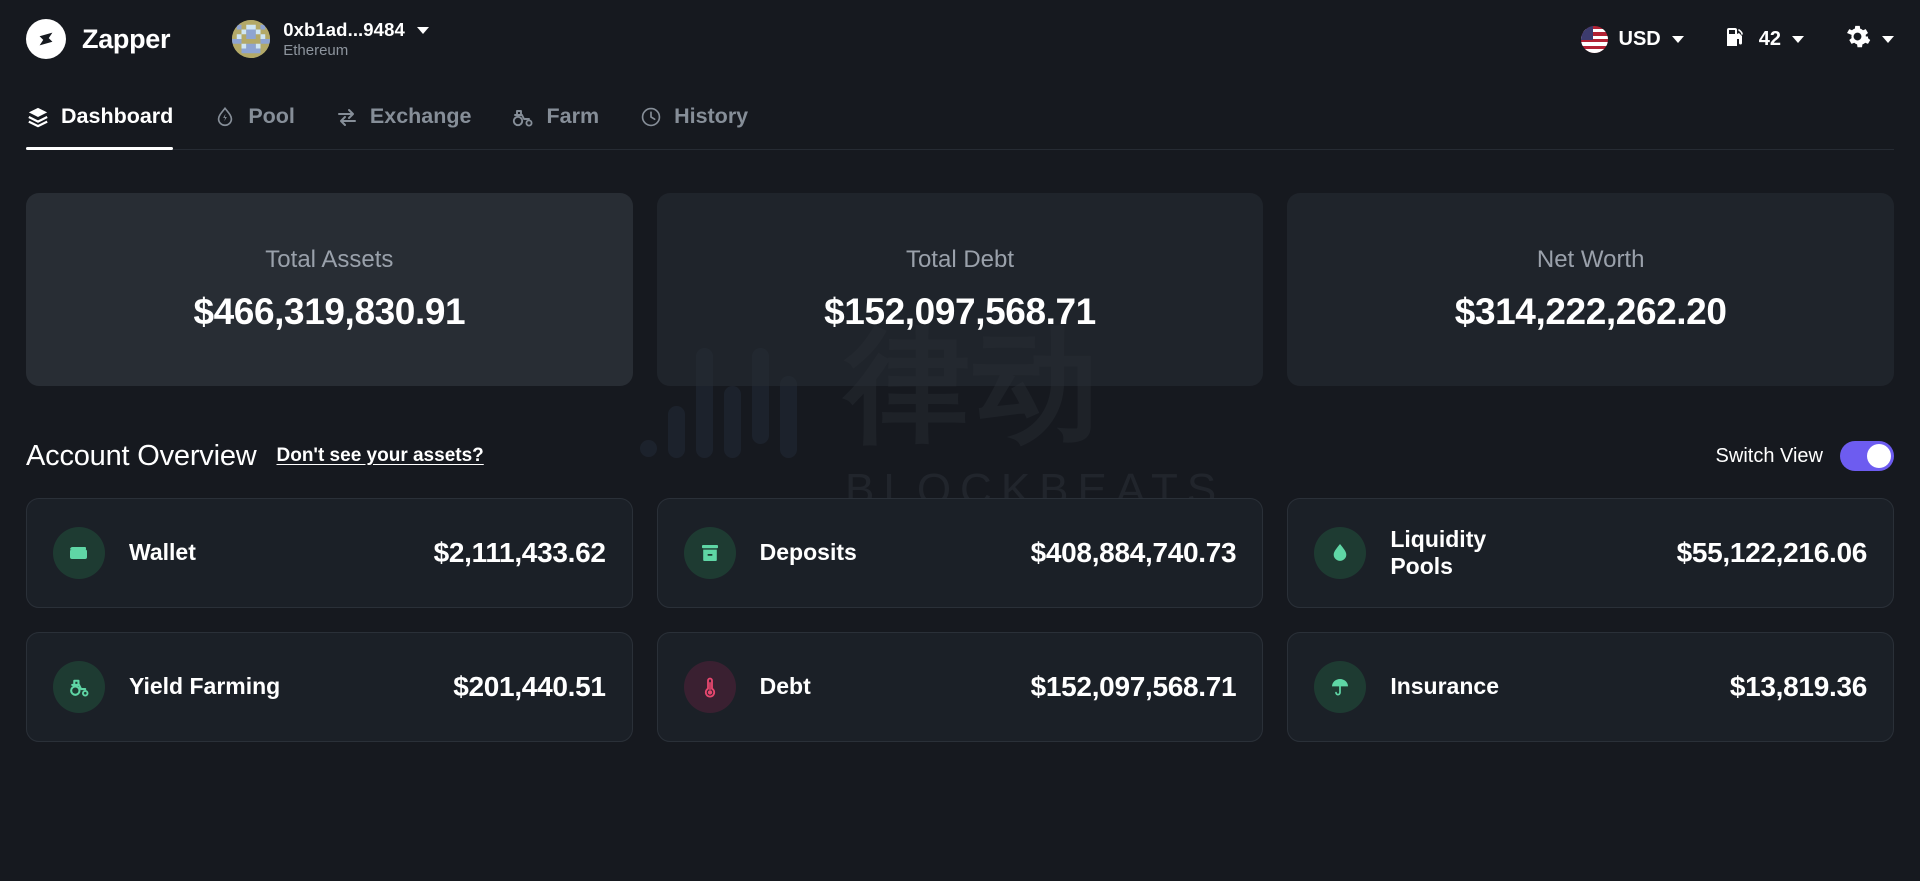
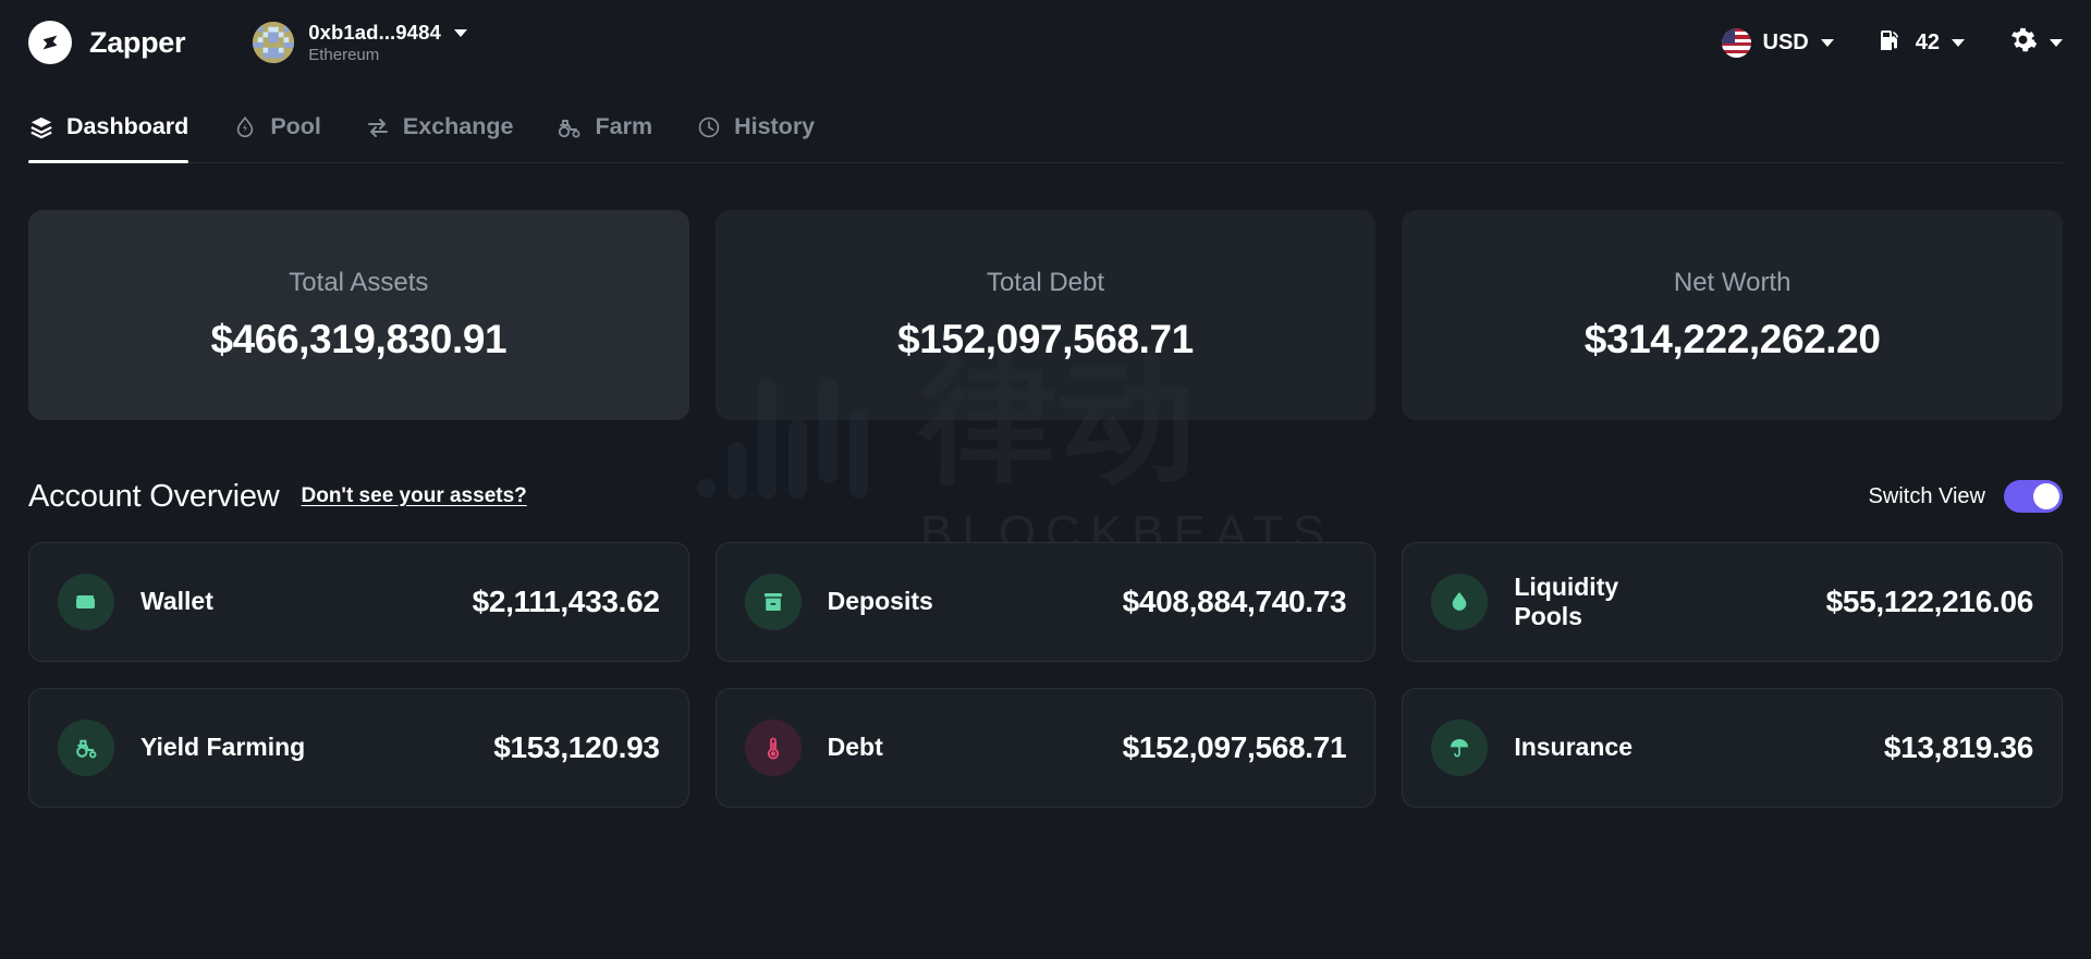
  律动
  BLOCKBEATS
  Zapper
  0xb1ad...9484
  Ethereum
  USD
  42
  Dashboard
  Pool
  Exchange
  Farm
  History
  Total Assets
  $466,319,830.91
  Total Debt
  $152,097,568.71
  Net Worth
  $314,222,262.20
  Account Overview
  Don't see your assets?
  Switch View
  Wallet
  $2,111,433.62
  Deposits
  $408,884,740.73
  Liquidity Pools
  $55,122,216.06
  Yield Farming
- $201,440.51
+ $153,120.93
  Debt
  $152,097,568.71
  Insurance
  $13,819.36
